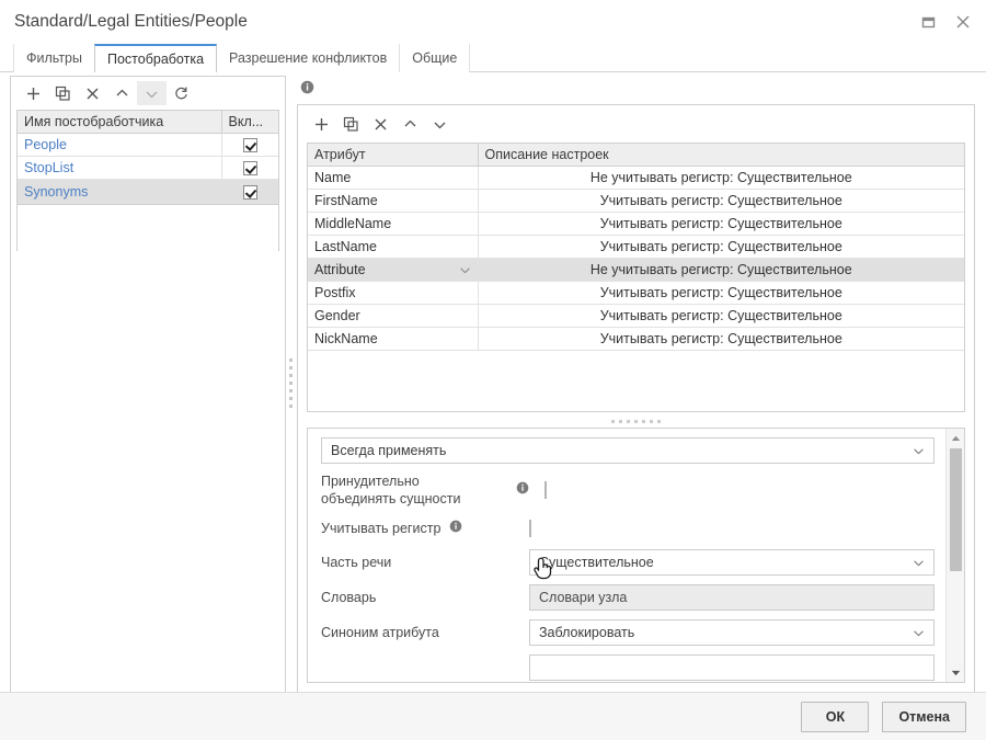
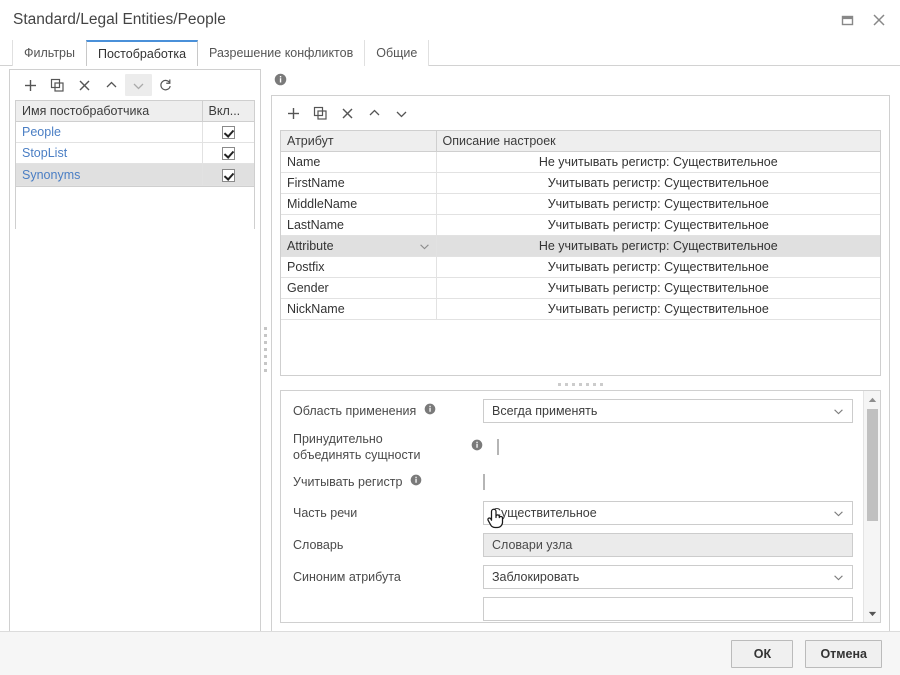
  Standard/Legal Entities/People
  Фильтры
  Постобработка
  Разрешение конфликтов
  Общие
  Имя постобработчика	Вкл...
  People
  StopList
  Synonyms
  Атрибут	Описание настроек
  Name	Не учитывать регистр: Существительное
  FirstName	Учитывать регистр: Существительное
  MiddleName	Учитывать регистр: Существительное
  LastName	Учитывать регистр: Существительное
  Attribute	Не учитывать регистр: Существительное
  Postfix	Учитывать регистр: Существительное
  Gender	Учитывать регистр: Существительное
  NickName	Учитывать регистр: Существительное
+ Область применения
  Всегда применять
  Принудительно объединять сущности
  Учитывать регистр
  Часть речи
  уществительное
  Словарь
  Словари узла
  Синоним атрибута
  Заблокировать
  ОК
  Отмена
